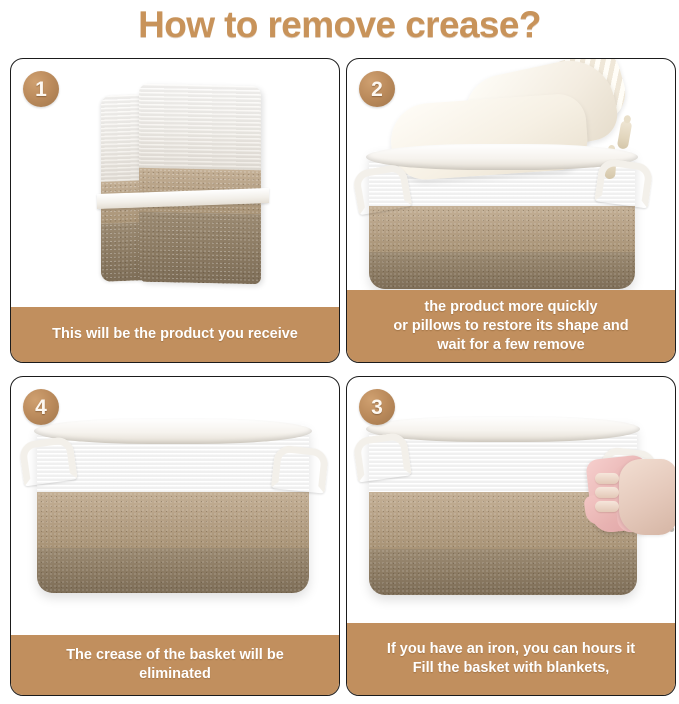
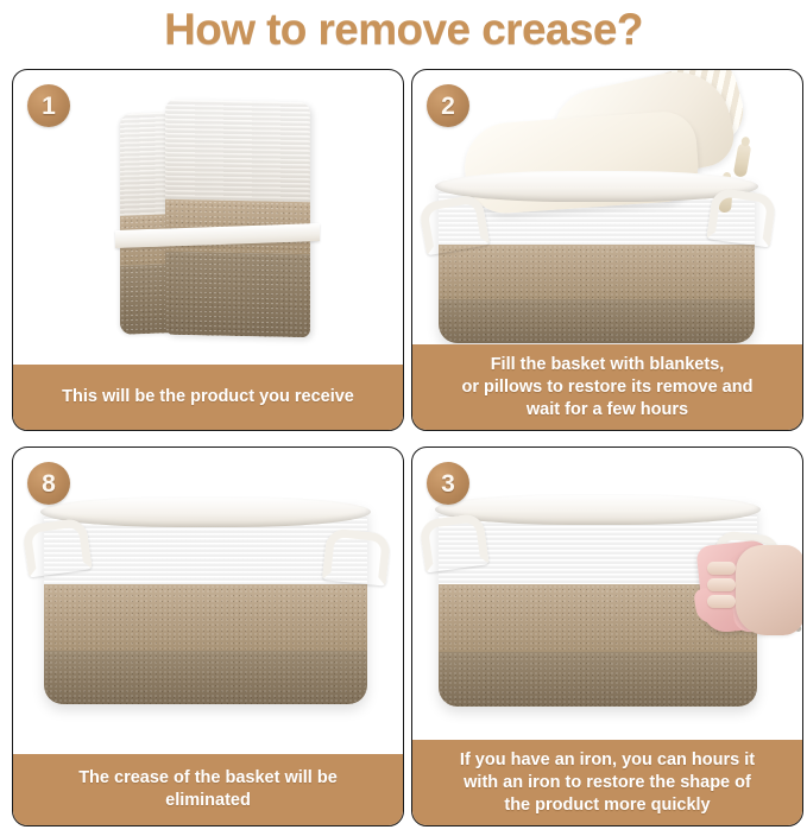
  How to remove crease?
  1
  This will be the product you receive
  2
- the product more quickly
+ Fill the basket with blankets,
- or pillows to restore its shape and
+ or pillows to restore its remove and
- wait for a few remove
+ wait for a few hours
- 4
+ 8
  The crease of the basket will be
  eliminated
  3
  If you have an iron, you can hours it
+ with an iron to restore the shape of
- Fill the basket with blankets,
+ the product more quickly
